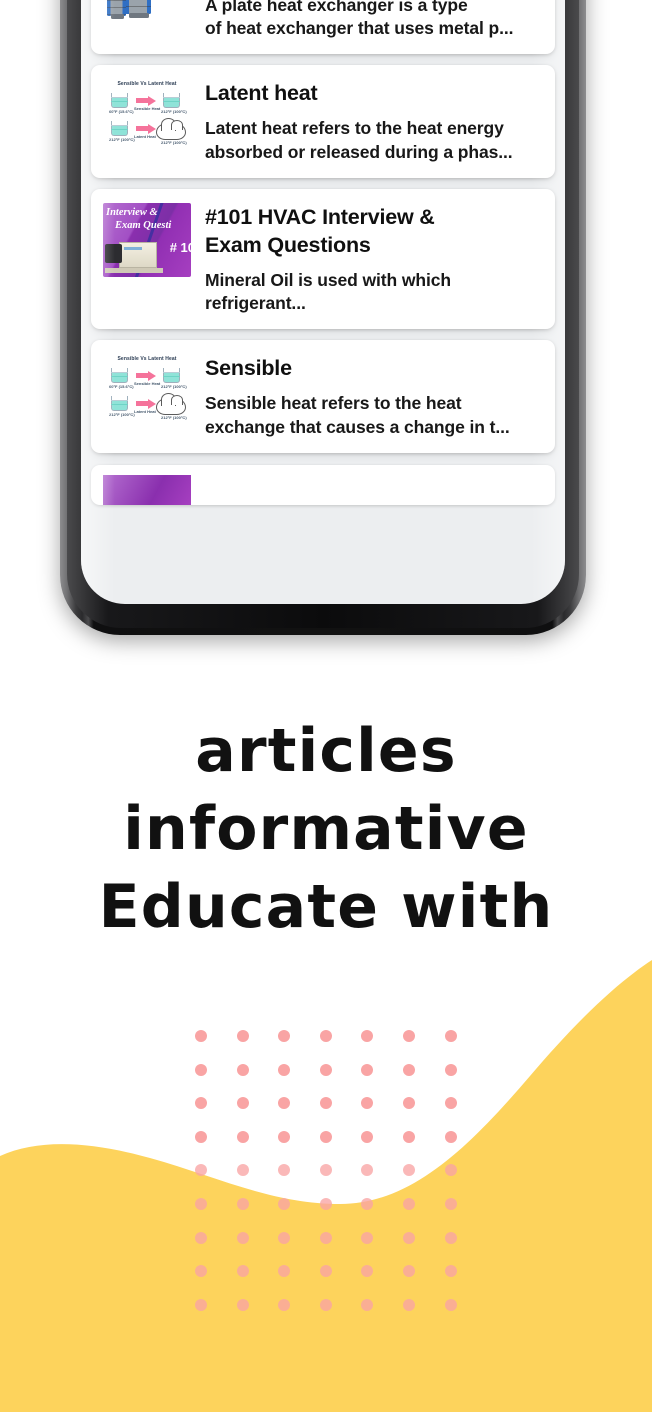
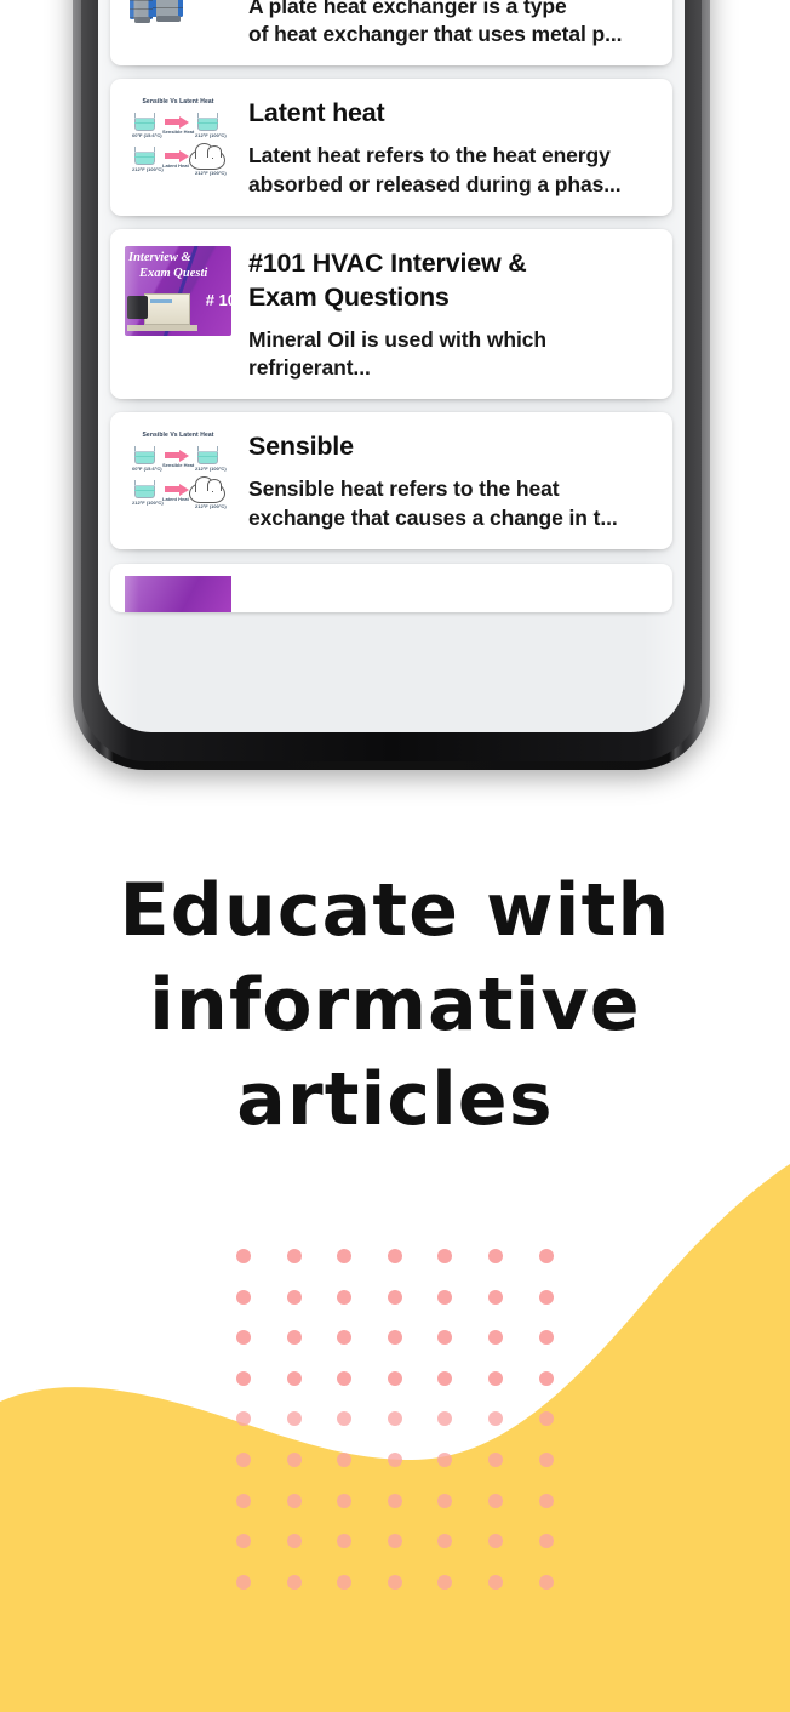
- articles
+ Educate with
  informative
- Educate with
+ articles
